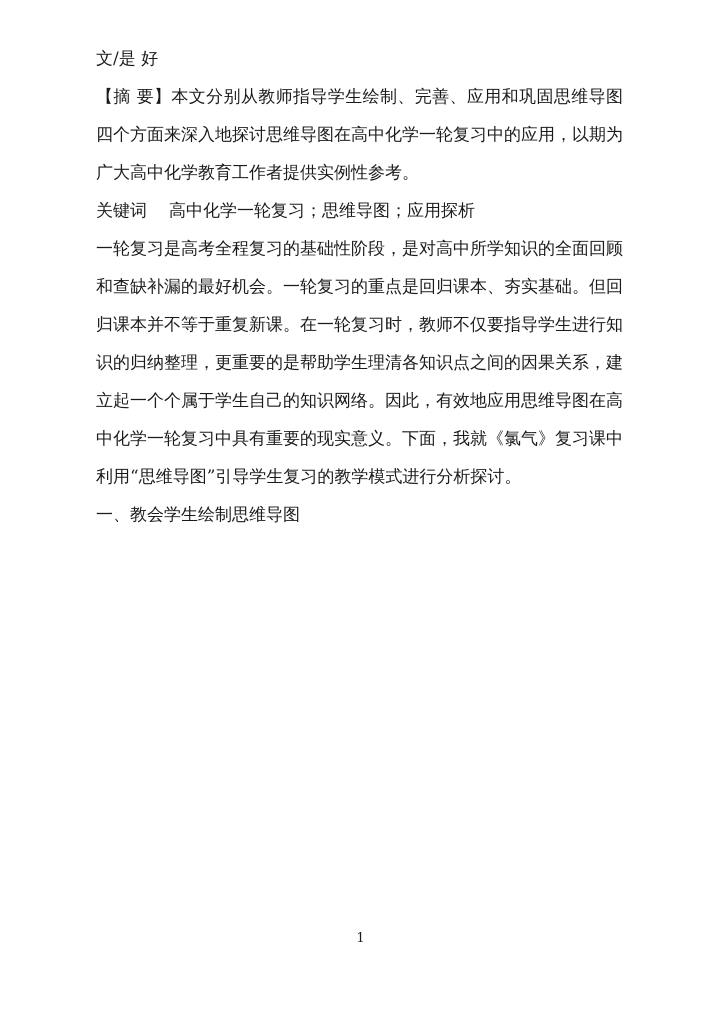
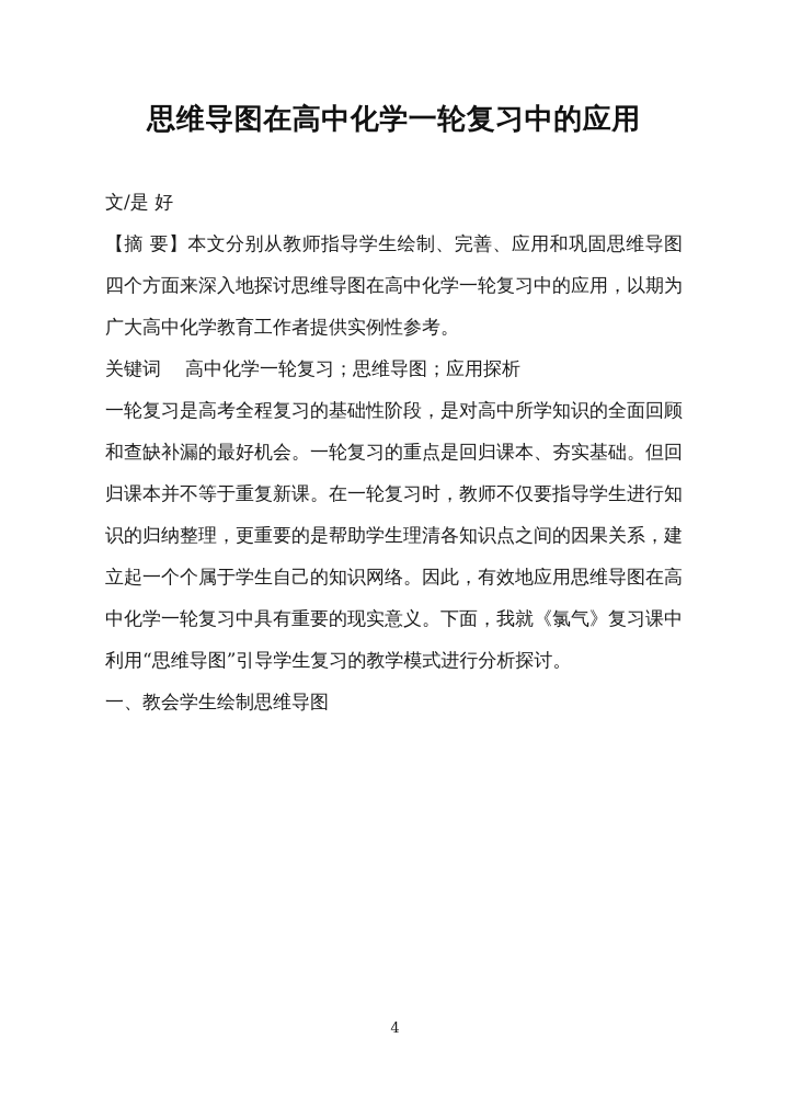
+ 思维导图在高中化学一轮复习中的应用
  文/是 好
  【摘 要】本文分别从教师指导学生绘制、完善、应用和巩固思维导图四个方面来深入地探讨思维导图在高中化学一轮复习中的应用，以期为广大高中化学教育工作者提供实例性参考。
  关键词 高中化学一轮复习；思维导图；应用探析
  一轮复习是高考全程复习的基础性阶段，是对高中所学知识的全面回顾和查缺补漏的最好机会。一轮复习的重点是回归课本、夯实基础。但回归课本并不等于重复新课。在一轮复习时，教师不仅要指导学生进行知识的归纳整理，更重要的是帮助学生理清各知识点之间的因果关系，建立起一个个属于学生自己的知识网络。因此，有效地应用思维导图在高中化学一轮复习中具有重要的现实意义。下面，我就《氯气》复习课中利用“思维导图”引导学生复习的教学模式进行分析探讨。
  一、教会学生绘制思维导图
- 1
+ 4
